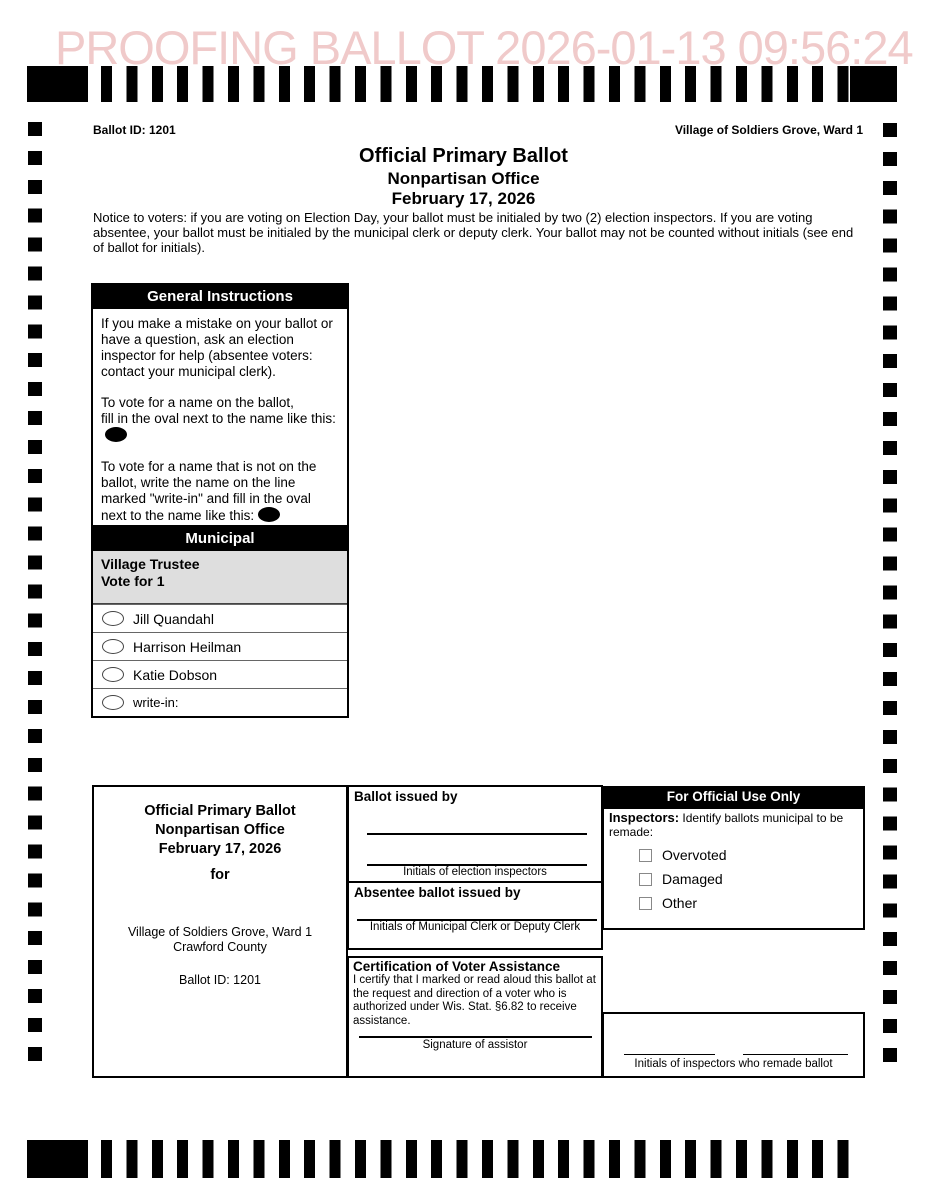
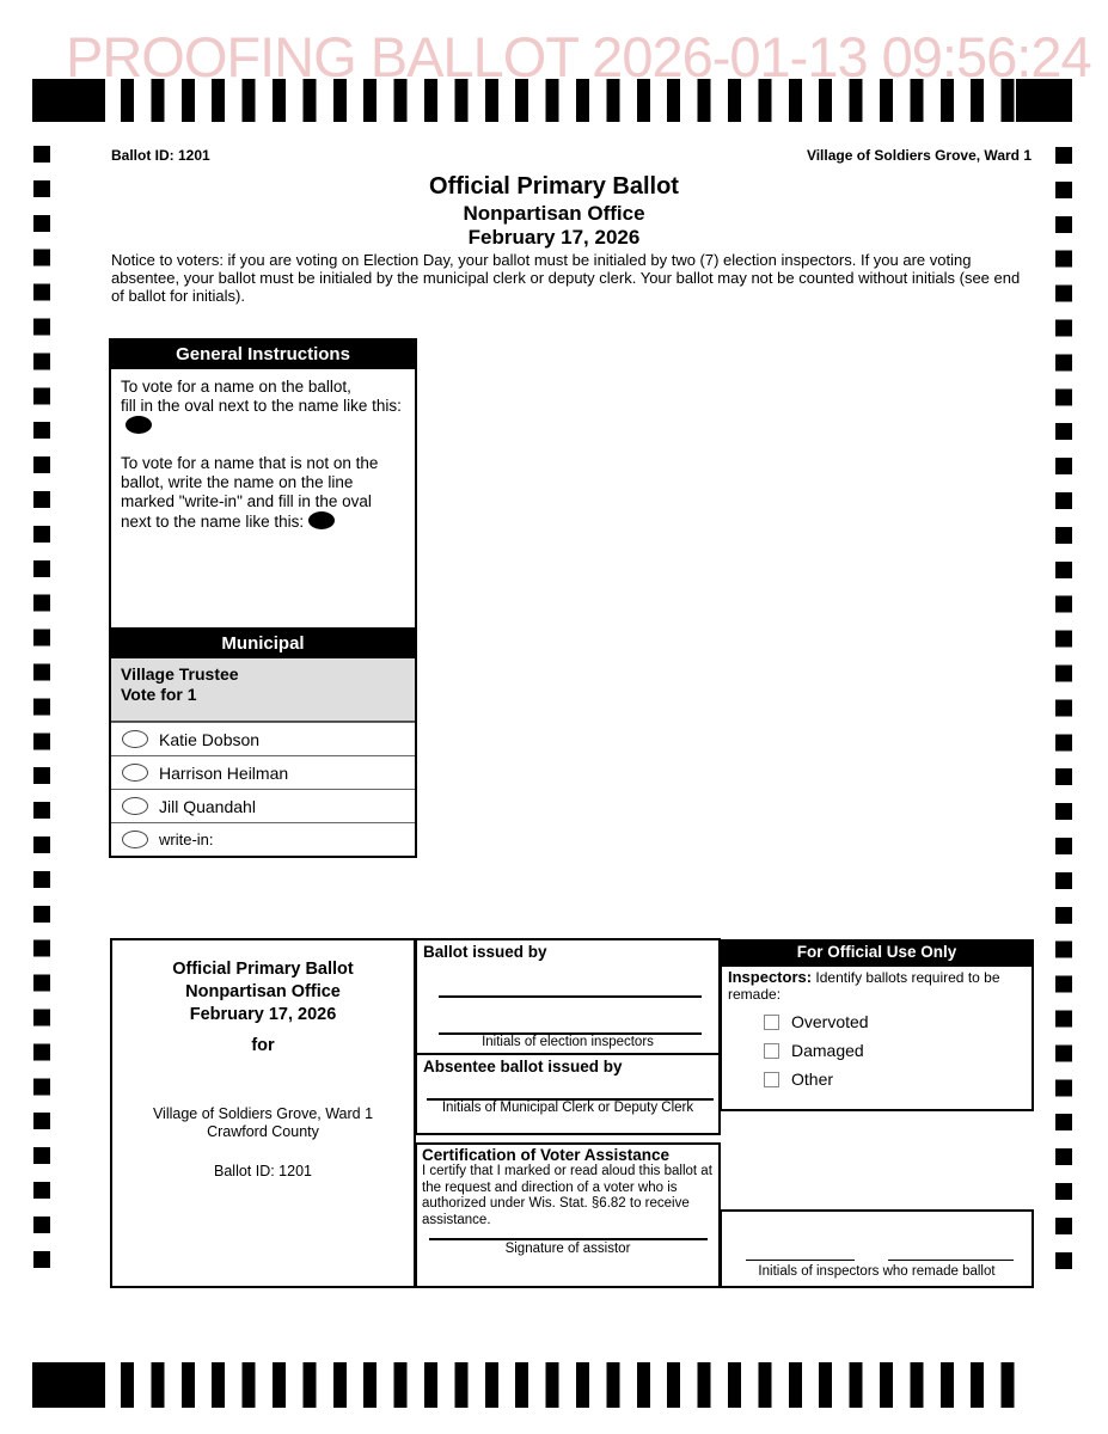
  PROOFING BALLOT 2026-01-13 09:56:24
  Ballot ID: 1201
  Village of Soldiers Grove, Ward 1
  Official Primary Ballot
  Nonpartisan Office
  February 17, 2026
- Notice to voters: if you are voting on Election Day, your ballot must be initialed by two (2) election inspectors. If you are voting absentee, your ballot must be initialed by the municipal clerk or deputy clerk. Your ballot may not be counted without initials (see end of ballot for initials).
+ Notice to voters: if you are voting on Election Day, your ballot must be initialed by two (7) election inspectors. If you are voting absentee, your ballot must be initialed by the municipal clerk or deputy clerk. Your ballot may not be counted without initials (see end of ballot for initials).
  General Instructions
- If you make a mistake on your ballot or have a question, ask an election inspector for help (absentee voters: contact your municipal clerk).
  To vote for a name on the ballot,
  fill in the oval next to the name like this:
  To vote for a name that is not on the ballot, write the name on the line marked "write-in" and fill in the oval next to the name like this:
  Municipal
  Village Trustee
  Vote for 1
- Jill Quandahl
+ Katie Dobson
  Harrison Heilman
- Katie Dobson
+ Jill Quandahl
  write-in:
  Official Primary Ballot
  Nonpartisan Office
  February 17, 2026
  for
  Village of Soldiers Grove, Ward 1
  Crawford County
  Ballot ID: 1201
  Ballot issued by
  Initials of election inspectors
  Absentee ballot issued by
  Initials of Municipal Clerk or Deputy Clerk
  Certification of Voter Assistance
  I certify that I marked or read aloud this ballot at the request and direction of a voter who is authorized under Wis. Stat. §6.82 to receive assistance.
  Signature of assistor
  For Official Use Only
- Inspectors: Identify ballots municipal to be remade:
+ Inspectors: Identify ballots required to be remade:
  Overvoted
  Damaged
  Other
  Initials of inspectors who remade ballot
